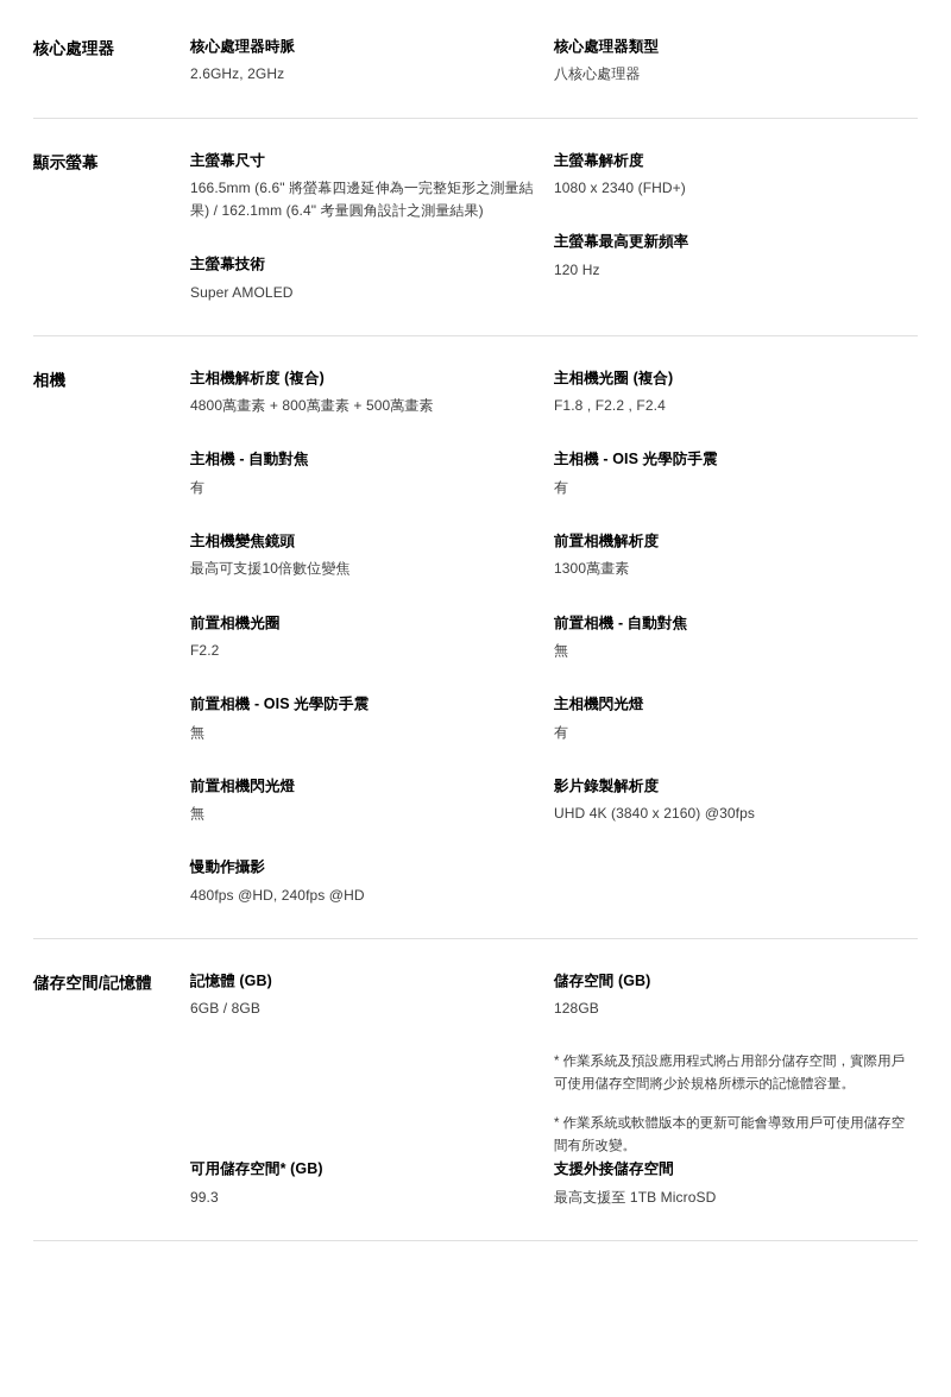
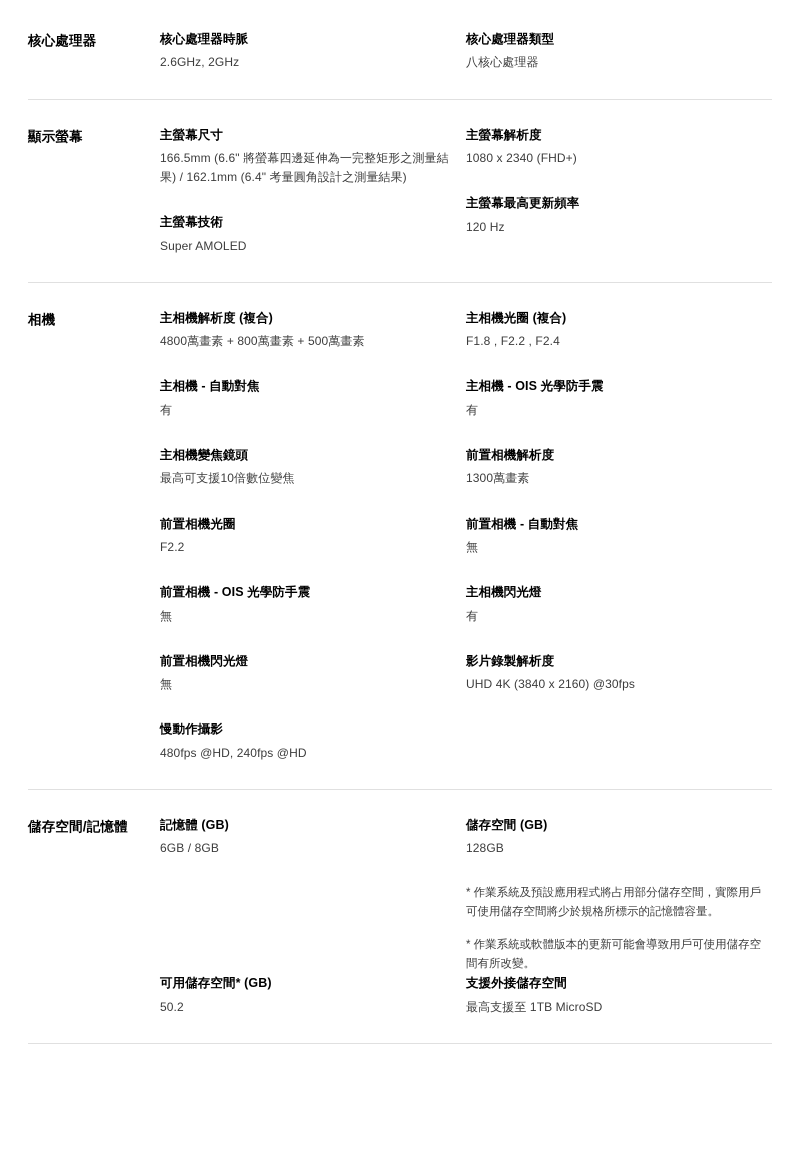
  核心處理器
  核心處理器時脈
  2.6GHz, 2GHz
  核心處理器類型
  八核心處理器
  顯示螢幕
  主螢幕尺寸
  166.5mm (6.6" 將螢幕四邊延伸為一完整矩形之測量結果) / 162.1mm (6.4" 考量圓角設計之測量結果)
  主螢幕技術
  Super AMOLED
  主螢幕解析度
  1080 x 2340 (FHD+)
  主螢幕最高更新頻率
  120 Hz
  相機
  主相機解析度 (複合)
  4800萬畫素 + 800萬畫素 + 500萬畫素
  主相機 - 自動對焦
  有
  主相機變焦鏡頭
  最高可支援10倍數位變焦
  前置相機光圈
  F2.2
  前置相機 - OIS 光學防手震
  無
  前置相機閃光燈
  無
  慢動作攝影
  480fps @HD, 240fps @HD
  主相機光圈 (複合)
  F1.8 , F2.2 , F2.4
  主相機 - OIS 光學防手震
  有
  前置相機解析度
  1300萬畫素
  前置相機 - 自動對焦
  無
  主相機閃光燈
  有
  影片錄製解析度
  UHD 4K (3840 x 2160) @30fps
  儲存空間/記憶體
  記憶體 (GB)
  6GB / 8GB
  儲存空間 (GB)
  128GB
  * 作業系統及預設應用程式將占用部分儲存空間，實際用戶可使用儲存空間將少於規格所標示的記憶體容量。
  * 作業系統或軟體版本的更新可能會導致用戶可使用儲存空間有所改變。
  可用儲存空間* (GB)
- 99.3
+ 50.2
  支援外接儲存空間
  最高支援至 1TB MicroSD
